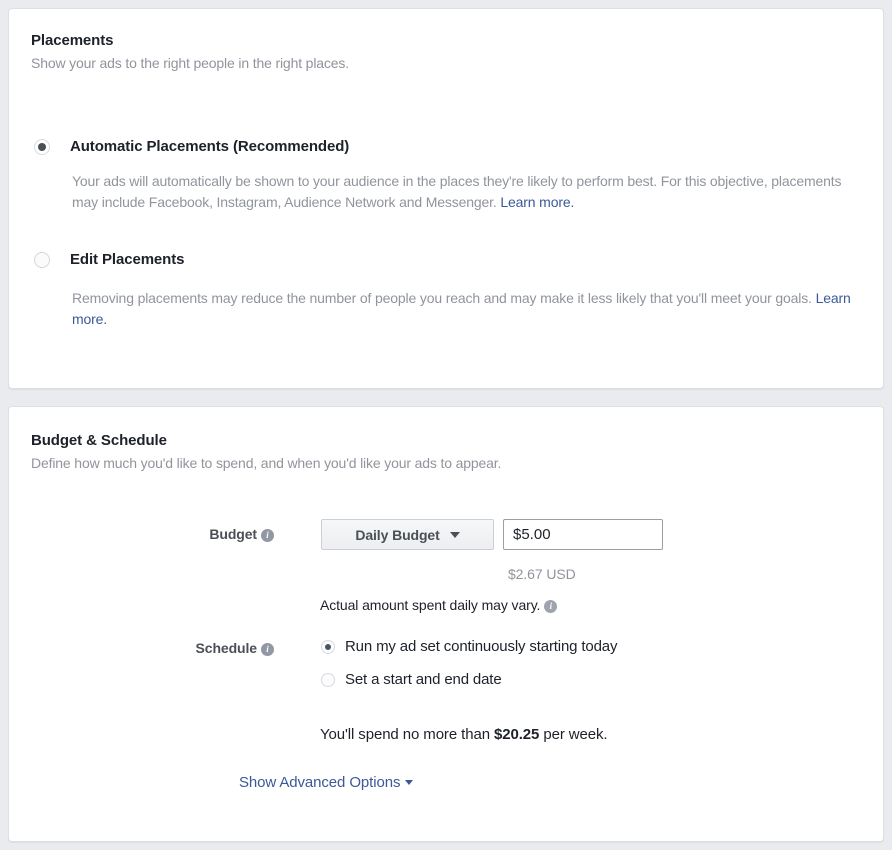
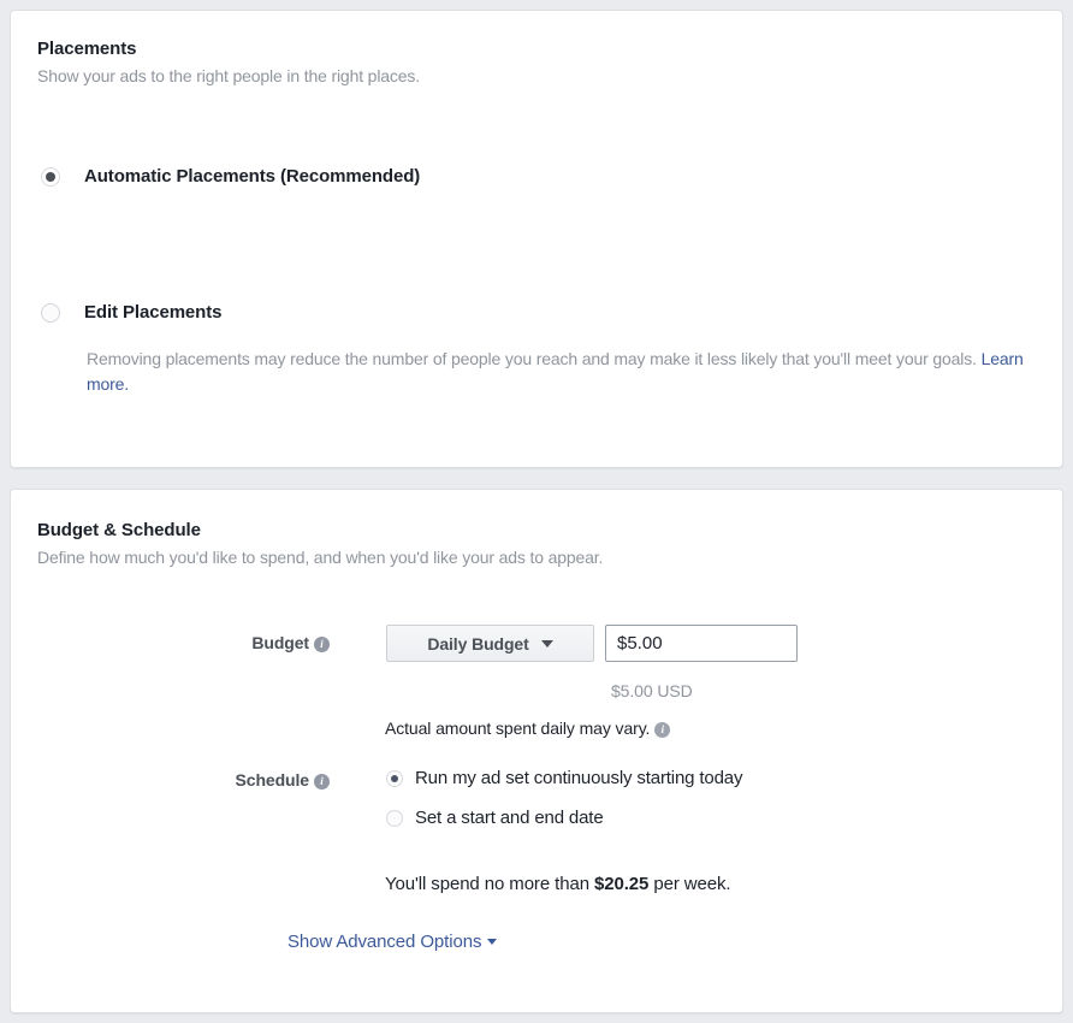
  Placements
  Show your ads to the right people in the right places.
  Automatic Placements (Recommended)
- Your ads will automatically be shown to your audience in the places they're likely to perform best. For this objective, placements may include Facebook, Instagram, Audience Network and Messenger. Learn more.
  Edit Placements
  Removing placements may reduce the number of people you reach and may make it less likely that you'll meet your goals. Learn more.
  Budget & Schedule
  Define how much you'd like to spend, and when you'd like your ads to appear.
  Budget i
  Daily Budget
  $5.00
- $2.67 USD
+ $5.00 USD
  Actual amount spent daily may vary. i
  Schedule i
  Run my ad set continuously starting today
  Set a start and end date
  You'll spend no more than $20.25 per week.
  Show Advanced Options
